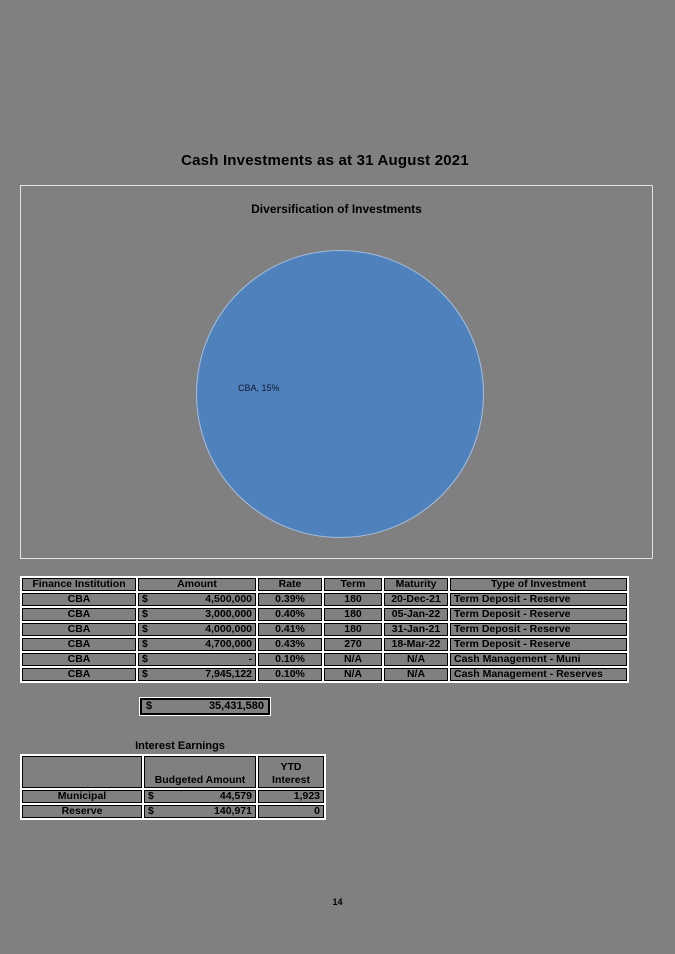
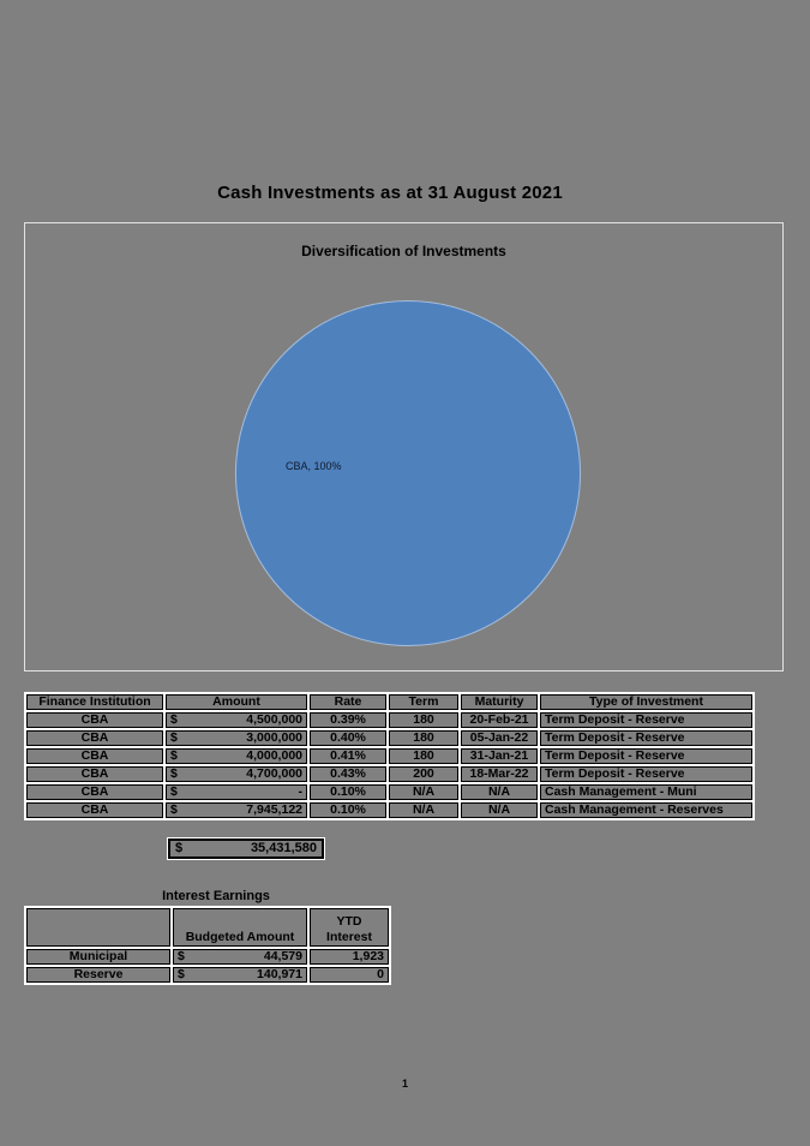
  Cash Investments as at 31 August 2021
  Diversification of Investments
- CBA, 15%
+ CBA, 100%
  Finance Institution	Amount	Rate	Term	Maturity	Type of Investment
- CBA	$ 4,500,000	0.39%	180	20-Dec-21	Term Deposit - Reserve
+ CBA	$ 4,500,000	0.39%	180	20-Feb-21	Term Deposit - Reserve
  CBA	$ 3,000,000	0.40%	180	05-Jan-22	Term Deposit - Reserve
  CBA	$ 4,000,000	0.41%	180	31-Jan-21	Term Deposit - Reserve
- CBA	$ 4,700,000	0.43%	270	18-Mar-22	Term Deposit - Reserve
+ CBA	$ 4,700,000	0.43%	200	18-Mar-22	Term Deposit - Reserve
  CBA	$ -	0.10%	N/A	N/A	Cash Management - Muni
  CBA	$ 7,945,122	0.10%	N/A	N/A	Cash Management - Reserves
  $
  35,431,580
  Interest Earnings
  	Budgeted Amount	YTD Interest
  Municipal	$ 44,579	1,923
  Reserve	$ 140,971	0
- 14
+ 1
